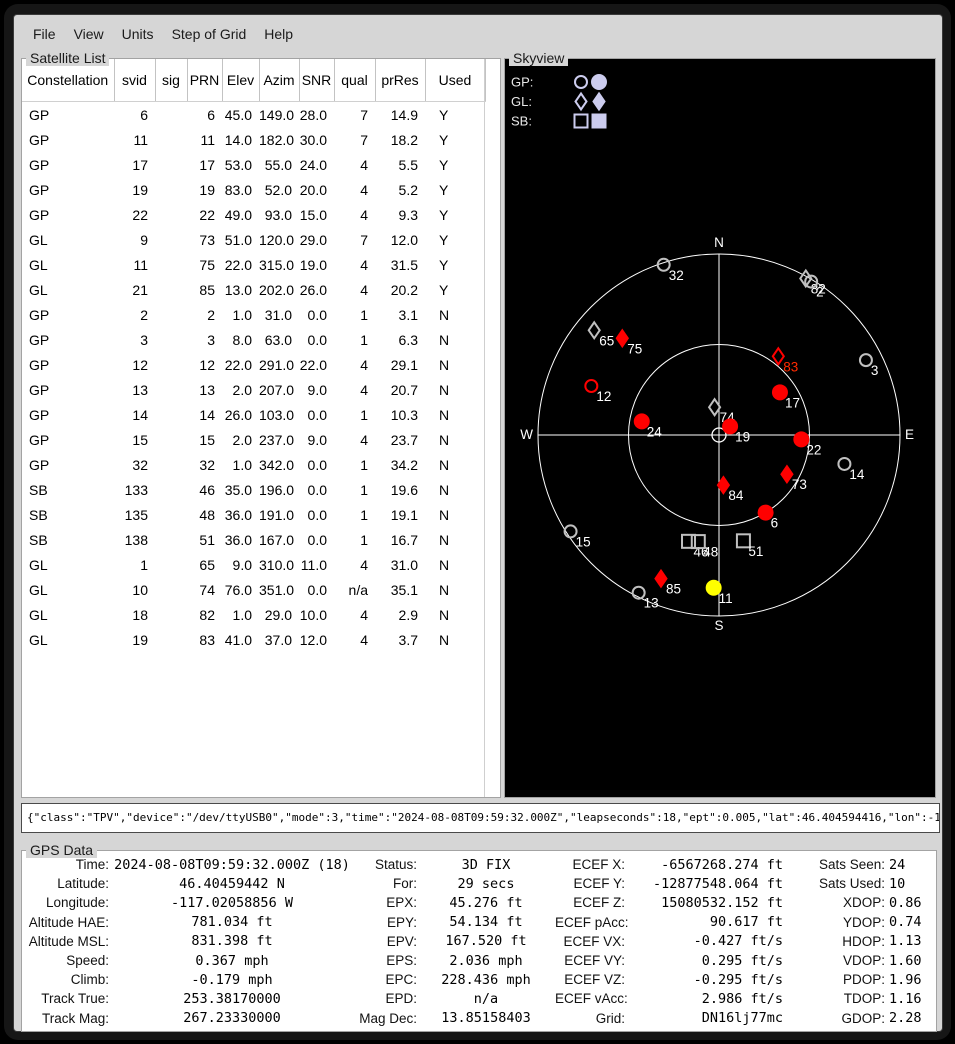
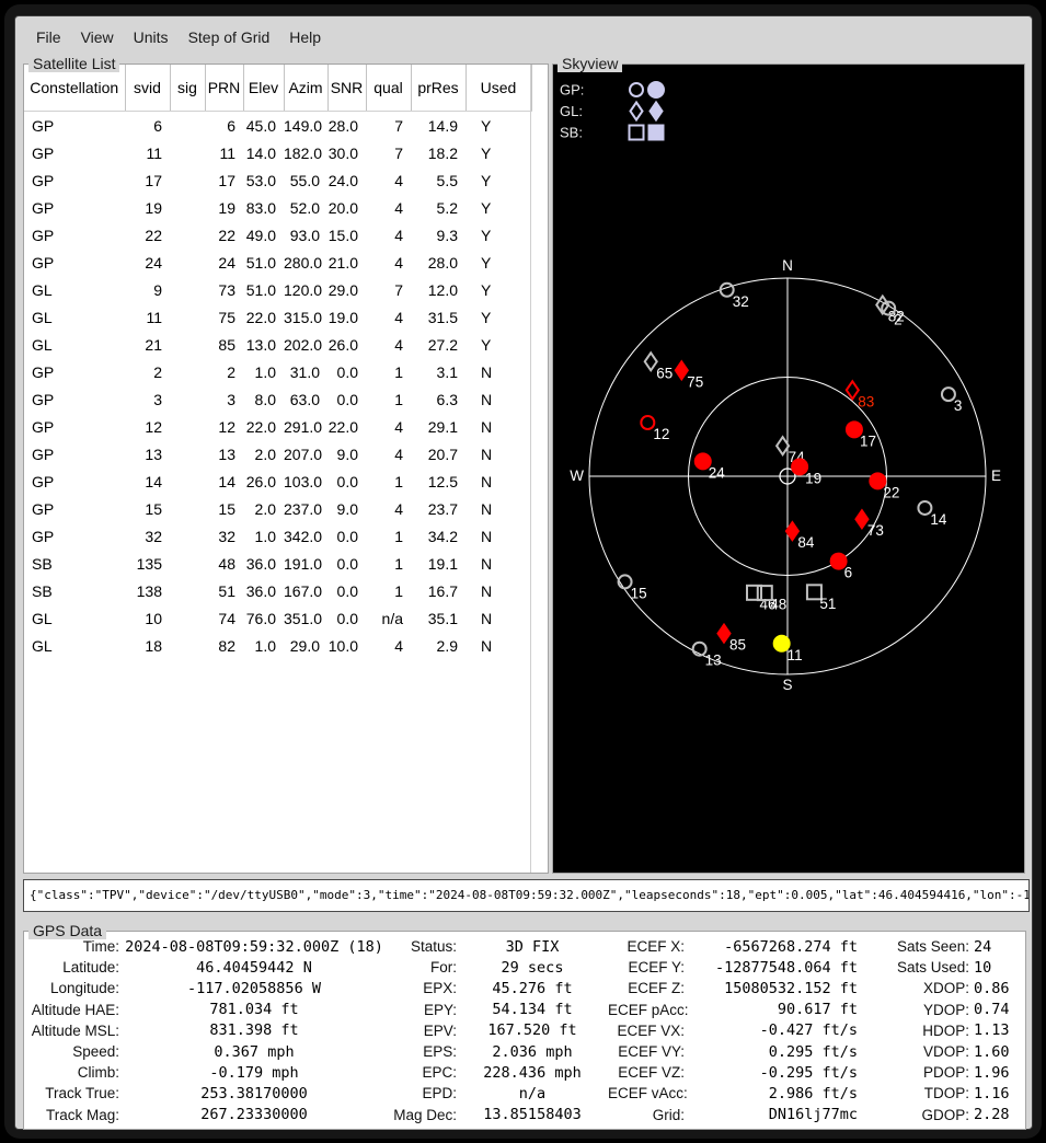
  File
  View
  Units
  Step of Grid
  Help
  Satellite List
  Constellation	svid	sig	PRN	Elev	Azim	SNR	qual	prRes	Used
  GP	6		6	45.0	149.0	28.0	7	14.9	Y
  GP	11		11	14.0	182.0	30.0	7	18.2	Y
  GP	17		17	53.0	55.0	24.0	4	5.5	Y
  GP	19		19	83.0	52.0	20.0	4	5.2	Y
  GP	22		22	49.0	93.0	15.0	4	9.3	Y
+ GP	24		24	51.0	280.0	21.0	4	28.0	Y
  GL	9		73	51.0	120.0	29.0	7	12.0	Y
  GL	11		75	22.0	315.0	19.0	4	31.5	Y
- GL	21		85	13.0	202.0	26.0	4	20.2	Y
+ GL	21		85	13.0	202.0	26.0	4	27.2	Y
  GP	2		2	1.0	31.0	0.0	1	3.1	N
  GP	3		3	8.0	63.0	0.0	1	6.3	N
  GP	12		12	22.0	291.0	22.0	4	29.1	N
  GP	13		13	2.0	207.0	9.0	4	20.7	N
- GP	14		14	26.0	103.0	0.0	1	10.3	N
+ GP	14		14	26.0	103.0	0.0	1	12.5	N
  GP	15		15	2.0	237.0	9.0	4	23.7	N
  GP	32		32	1.0	342.0	0.0	1	34.2	N
- SB	133		46	35.0	196.0	0.0	1	19.6	N
  SB	135		48	36.0	191.0	0.0	1	19.1	N
  SB	138		51	36.0	167.0	0.0	1	16.7	N
- GL	1		65	9.0	310.0	11.0	4	31.0	N
  GL	10		74	76.0	351.0	0.0	n/a	35.1	N
  GL	18		82	1.0	29.0	10.0	4	2.9	N
- GL	19		83	41.0	37.0	12.0	4	3.7	N
  Skyview
  N
  S
  E
  W
  GP:
  GL:
  SB:
  32
  82
  2
  65
  75
  83
  3
  12
  17
  74
  24
  19
  22
  14
  73
  84
  6
  15
  46
  48
  51
  85
  13
  11
  {"class":"TPV","device":"/dev/ttyUSB0","mode":3,"time":"2024-08-08T09:59:32.000Z","leapseconds":18,"ept":0.005,"lat":46.404594416,"lon":-1
  GPS Data
  Time:
  2024-08-08T09:59:32.000Z (18)
  Status:
  3D FIX
  ECEF X:
  -6567268.274 ft
  Sats Seen:
  24
  Latitude:
  46.40459442 N
  For:
  29 secs
  ECEF Y:
  -12877548.064 ft
  Sats Used:
  10
  Longitude:
  -117.02058856 W
  EPX:
  45.276 ft
  ECEF Z:
  15080532.152 ft
  XDOP:
  0.86
  Altitude HAE:
  781.034 ft
  EPY:
  54.134 ft
  ECEF pAcc
  90.617 ft
  YDOP:
  0.74
  Altitude MSL:
  831.398 ft
  EPV:
  167.520 ft
  ECEF VX:
  -0.427 ft/s
  HDOP:
  1.13
  Speed:
  0.367 mph
  EPS:
  2.036 mph
  ECEF VY:
  0.295 ft/s
  VDOP:
  1.60
  Climb:
  -0.179 mph
  EPC:
  228.436 mph
  ECEF VZ:
  -0.295 ft/s
  PDOP:
  1.96
  Track True:
  253.38170000
  EPD:
  n/a
  ECEF vAcc
  2.986 ft/s
  TDOP:
  1.16
  Track Mag:
  267.23330000
  Mag Dec:
  13.85158403
  Grid:
  DN16lj77mc
  GDOP:
  2.28
